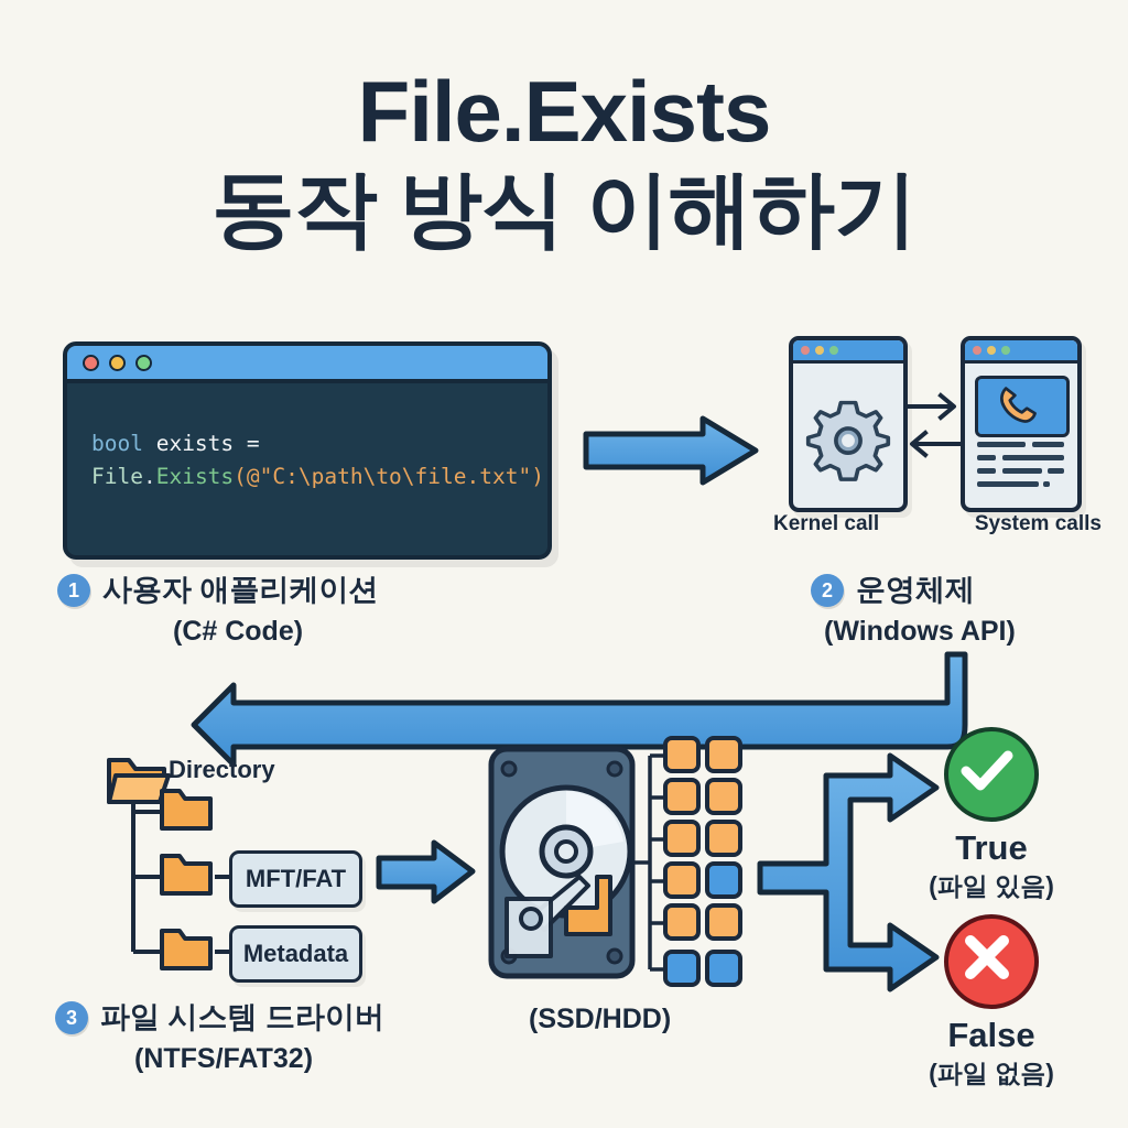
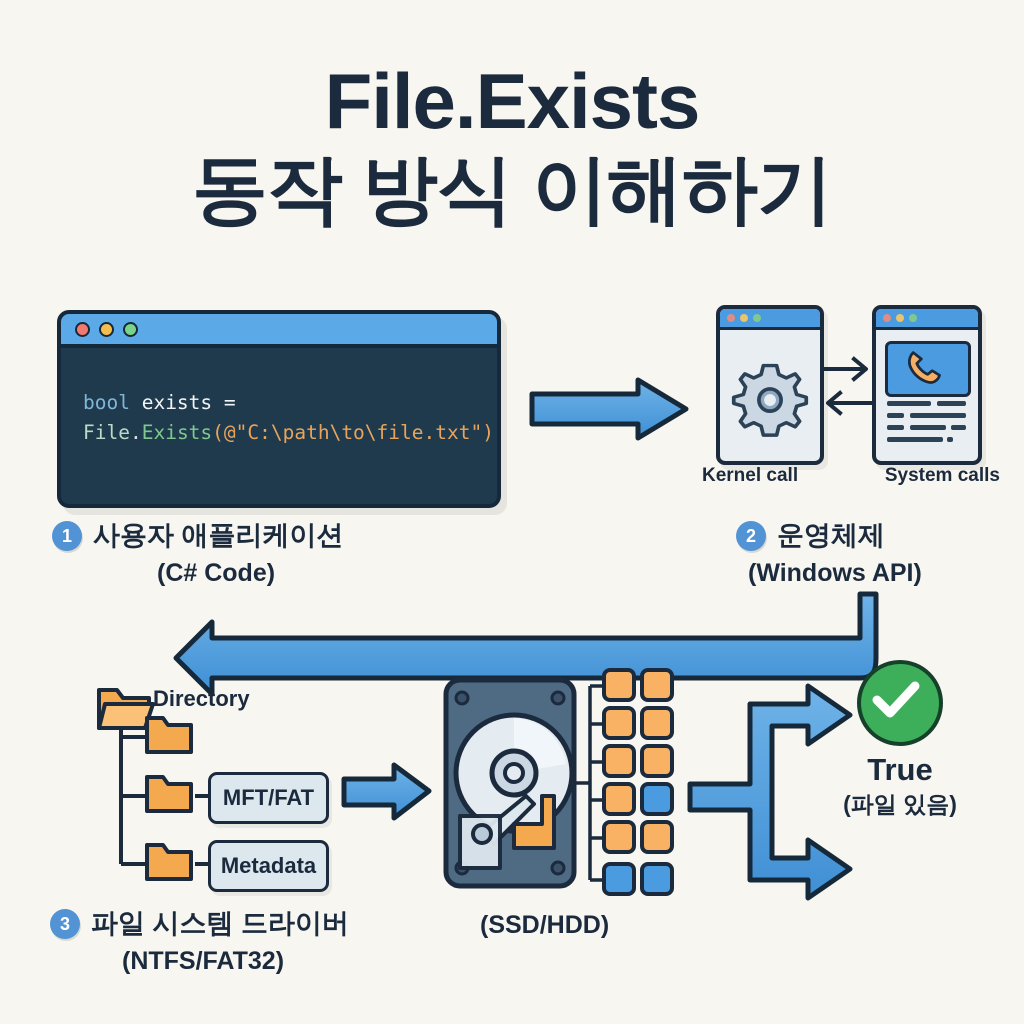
  File.Exists
  동작 방식 이해하기
  bool exists =
  File.Exists(@"C:\path\to\file.txt")
  Kernel call
  System calls
  1
  사용자 애플리케이션
  (C# Code)
  2
  운영체제
  (Windows API)
  Directory
  MFT/FAT
  Metadata
  True
  (파일 있음)
- False
- (파일 없음)
  3
  파일 시스템 드라이버
  (NTFS/FAT32)
  (SSD/HDD)
